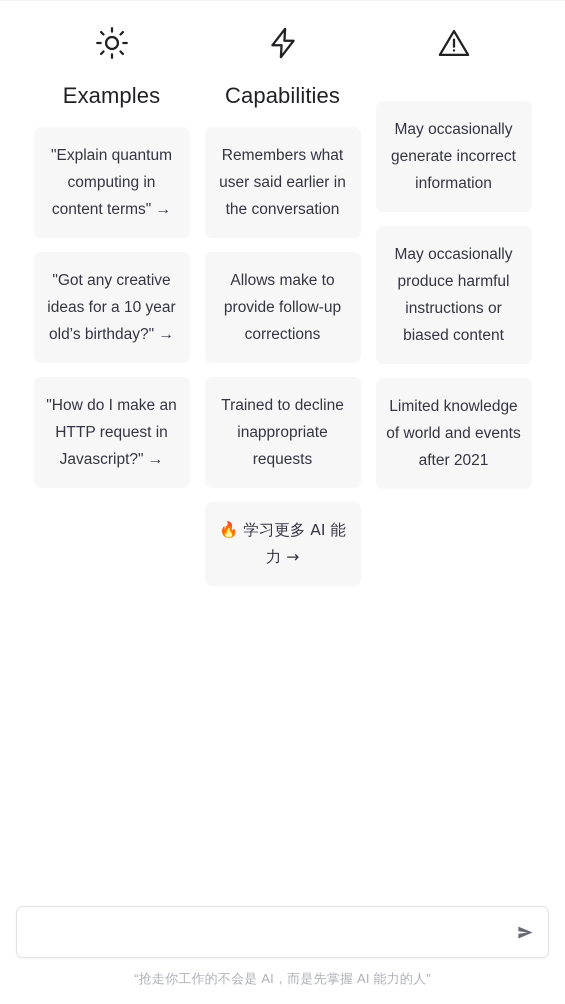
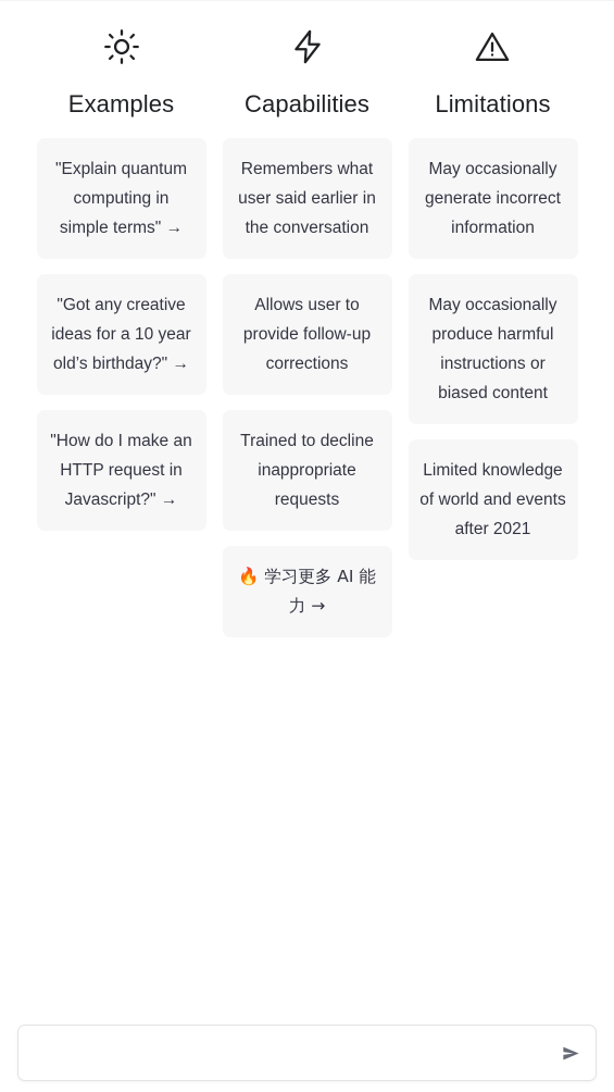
  Examples
- "Explain quantum computing in content terms" →
+ "Explain quantum computing in simple terms" →
  "Got any creative ideas for a 10 year old’s birthday?" →
  "How do I make an HTTP request in Javascript?" →
  Capabilities
  Remembers what user said earlier in the conversation
- Allows make to provide follow-up corrections
+ Allows user to provide follow-up corrections
  Trained to decline inappropriate requests
  🔥 学习更多 AI 能力 →
+ Limitations
  May occasionally generate incorrect information
  May occasionally produce harmful instructions or biased content
  Limited knowledge of world and events after 2021
- “抢走你工作的不会是 AI，而是先掌握 AI 能力的人”
